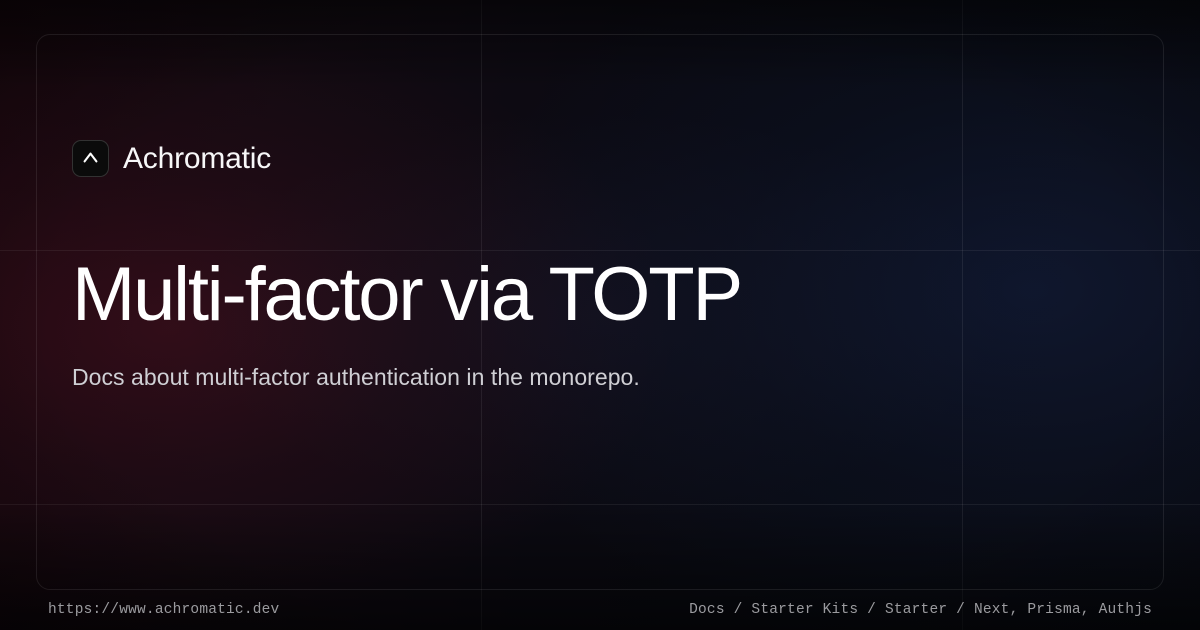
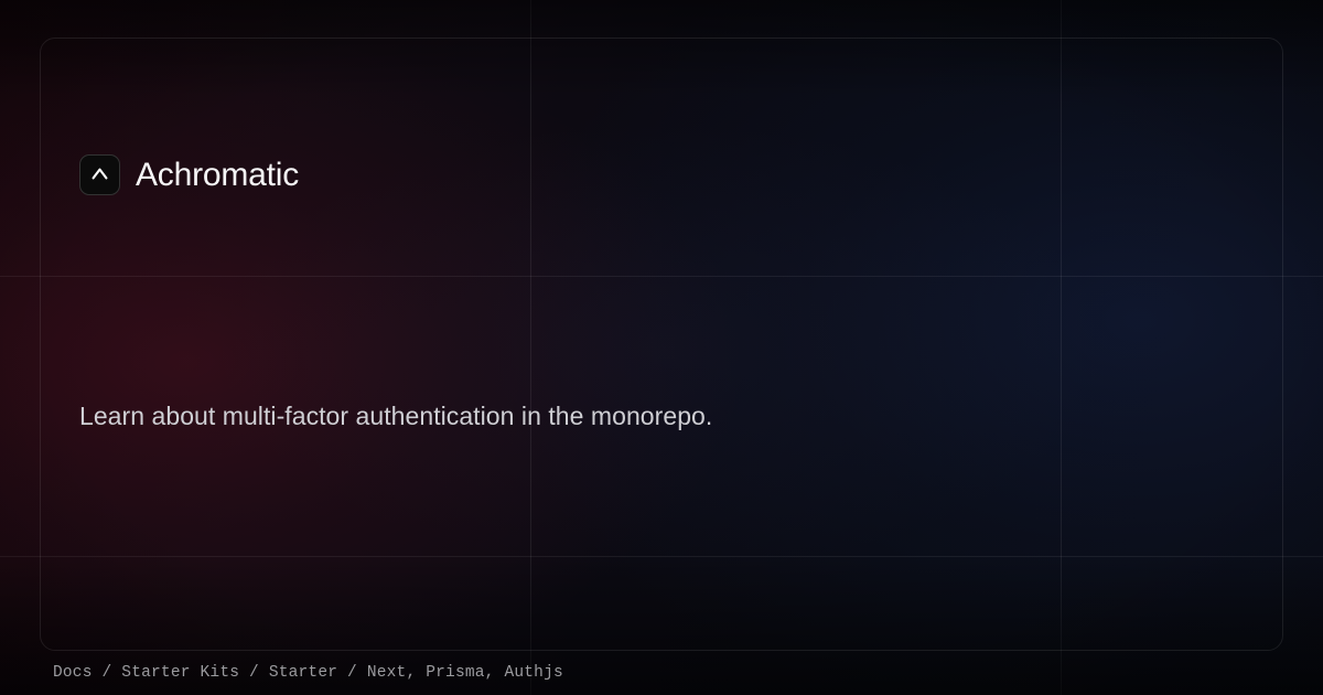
  Achromatic
- Multi-factor via TOTP
- Docs about multi-factor authentication in the monorepo.
+ Learn about multi-factor authentication in the monorepo.
- https://www.achromatic.dev
  Docs / Starter Kits / Starter / Next, Prisma, Authjs
